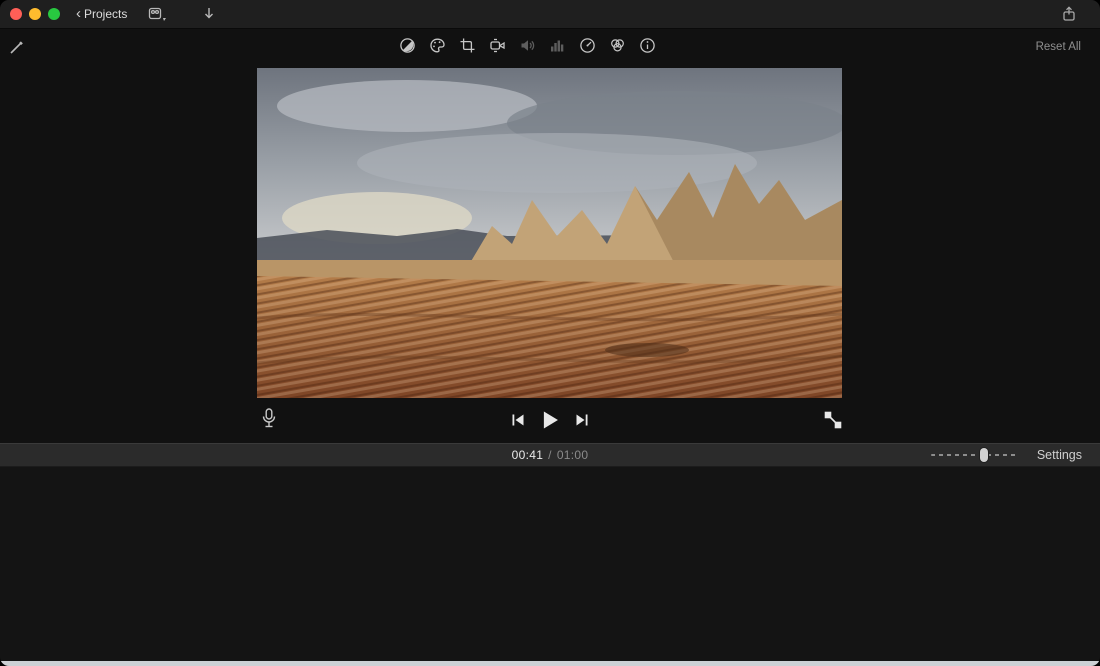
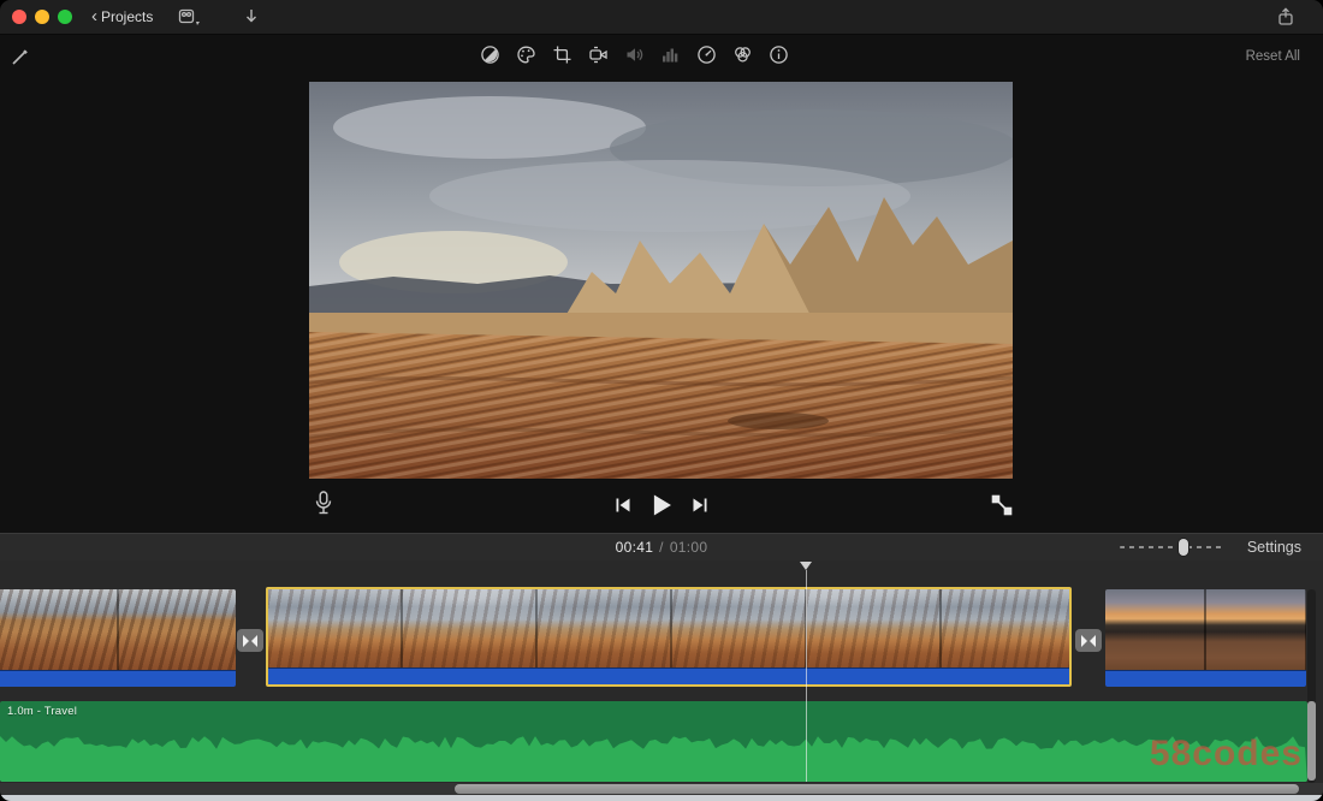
  ‹
  Projects
  Reset All
  00:41
  /
  01:00
  Settings
+ 1.0m - Travel
+ 58codes
